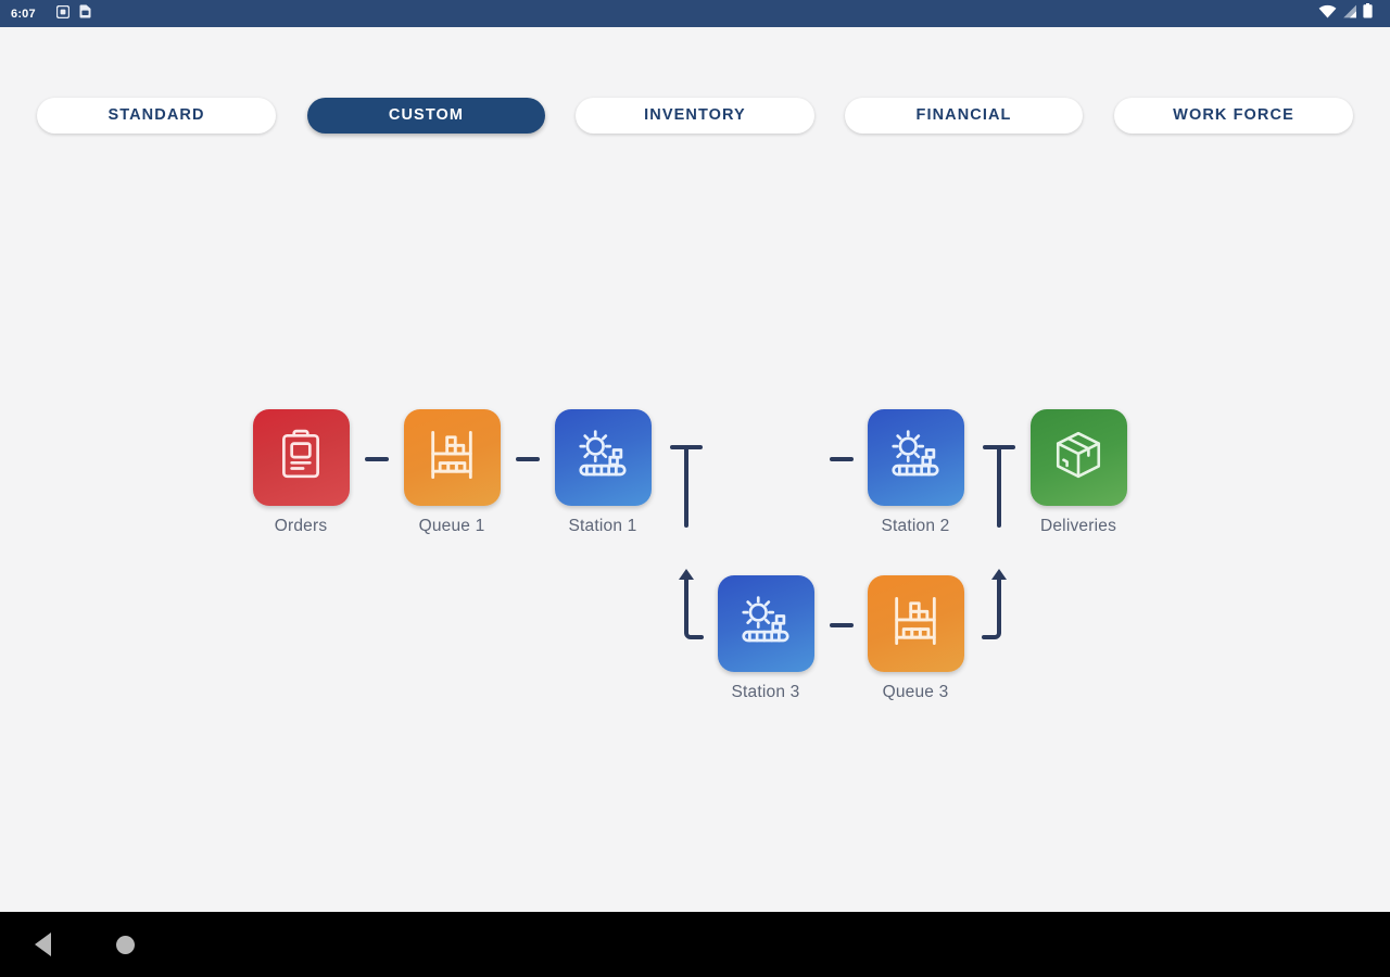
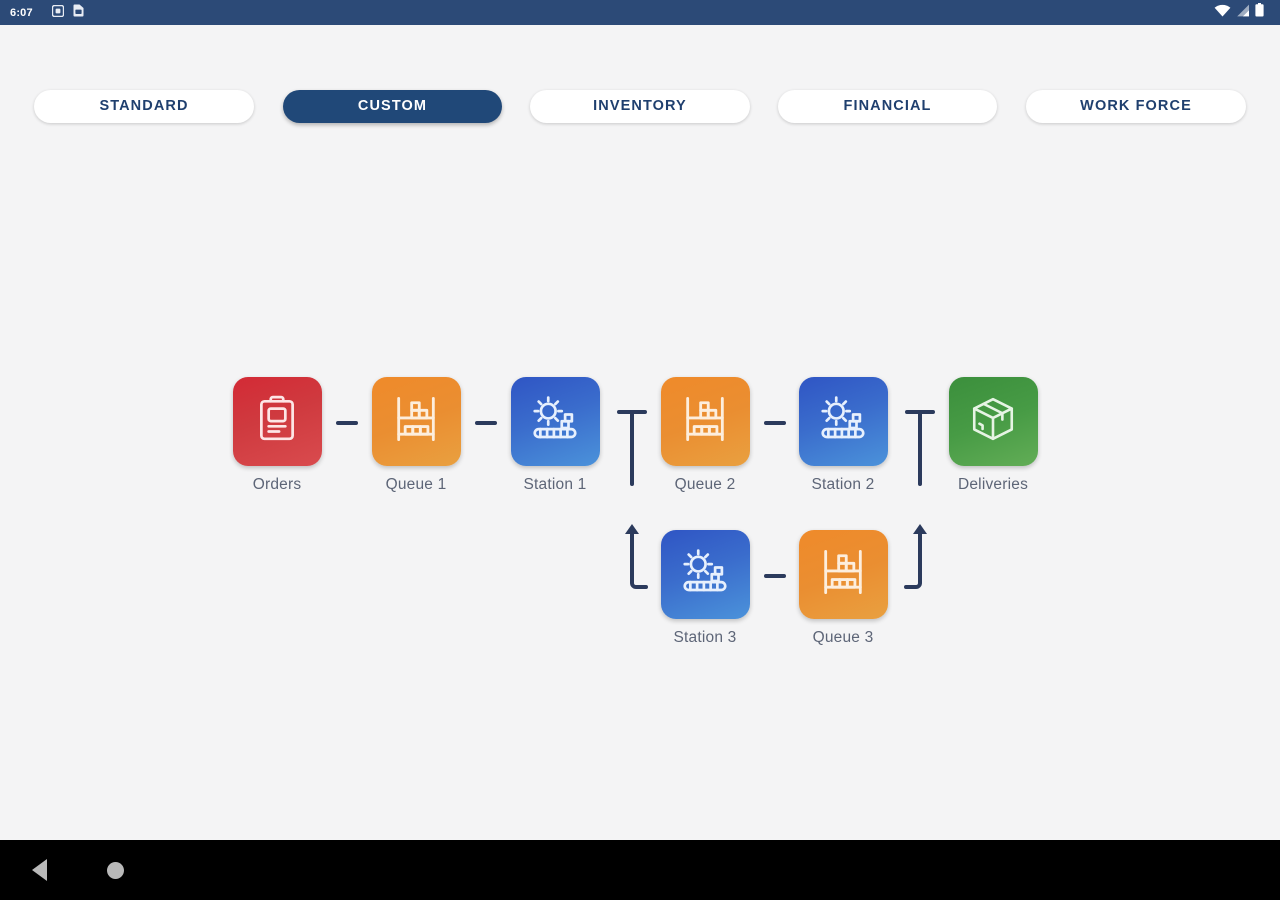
  6:07
  STANDARD
  CUSTOM
  INVENTORY
  FINANCIAL
  WORK FORCE
  Orders
  Queue 1
  Station 1
+ Queue 2
  Station 2
  Deliveries
  Station 3
  Queue 3
